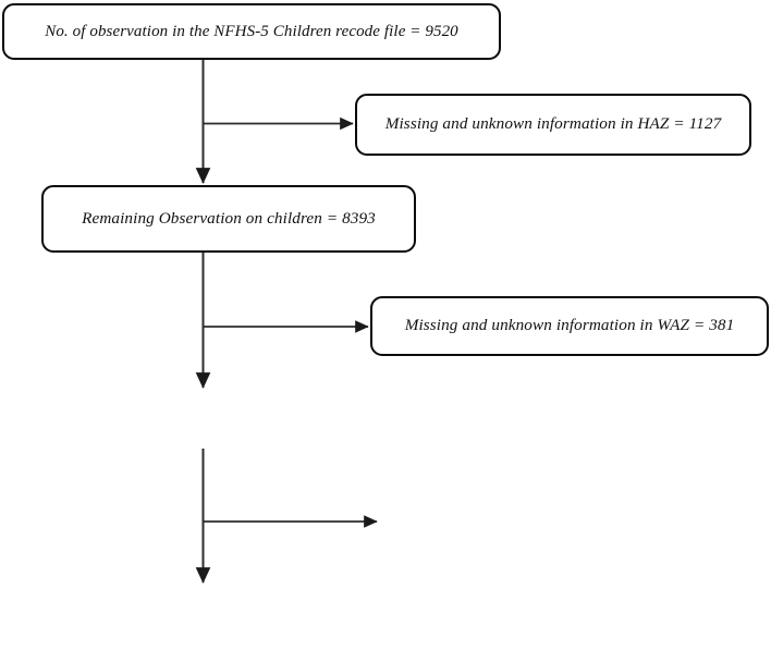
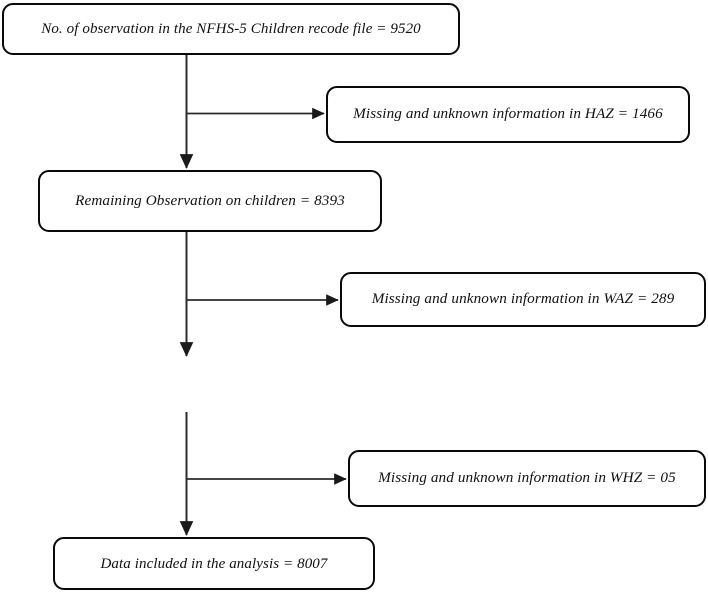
  No. of observation in the NFHS-5 Children recode file = 9520
- Missing and unknown information in HAZ = 1127
+ Missing and unknown information in HAZ = 1466
  Remaining Observation on children = 8393
- Missing and unknown information in WAZ = 381
+ Missing and unknown information in WAZ = 289
+ Missing and unknown information in WHZ = 05
+ Data included in the analysis = 8007
